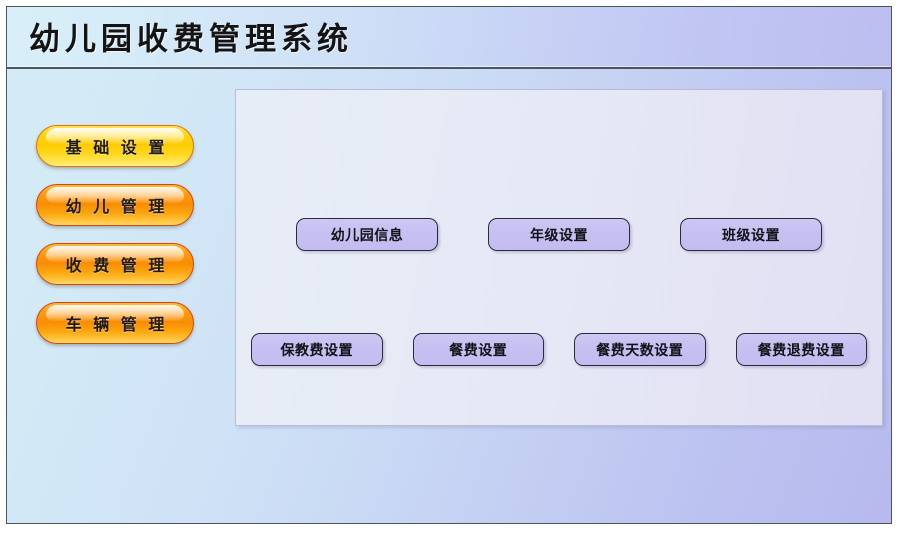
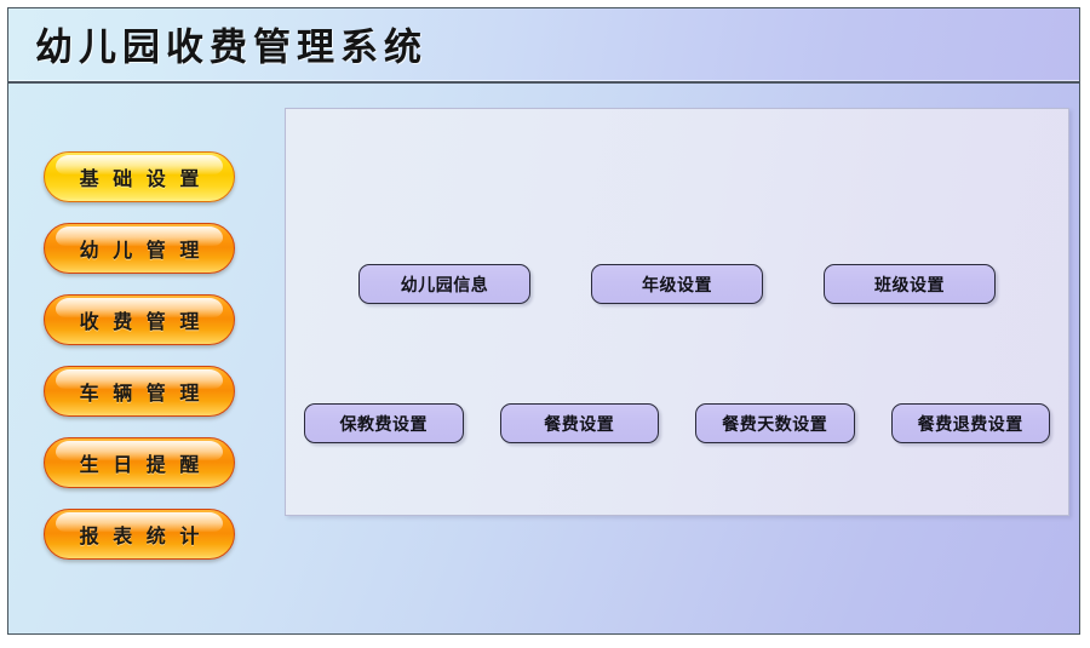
  幼儿园收费管理系统
  基 础 设 置
  幼 儿 管 理
  收 费 管 理
  车 辆 管 理
+ 生 日 提 醒
+ 报 表 统 计
  幼儿园信息
  年级设置
  班级设置
  保教费设置
  餐费设置
  餐费天数设置
  餐费退费设置
